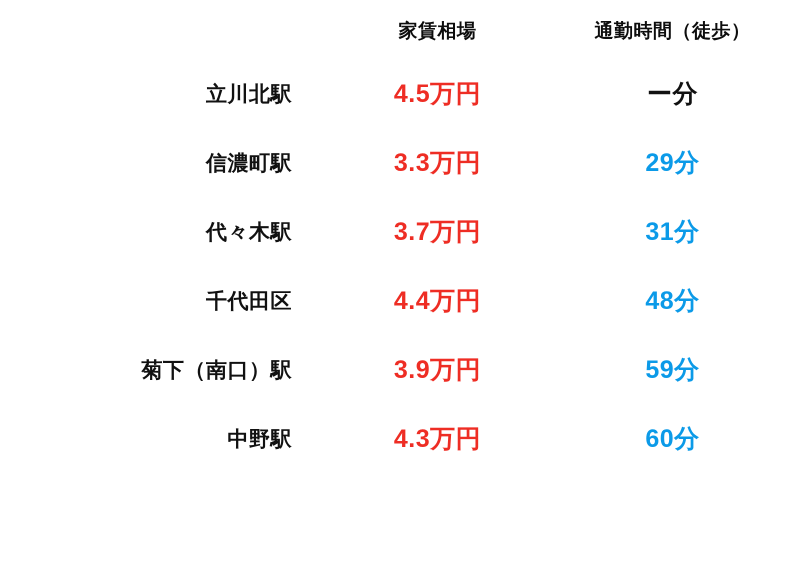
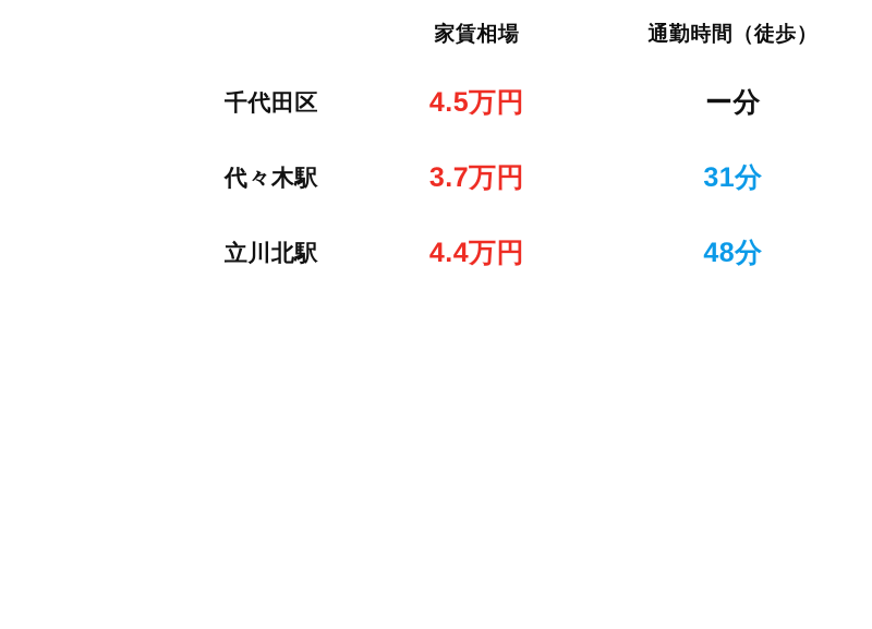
  	家賃相場	通勤時間（徒歩）
- 立川北駅	4.5万円	ー分
+ 千代田区	4.5万円	ー分
- 信濃町駅	3.3万円	29分
  代々木駅	3.7万円	31分
- 千代田区	4.4万円	48分
+ 立川北駅	4.4万円	48分
- 菊下（南口）駅	3.9万円	59分
- 中野駅	4.3万円	60分
